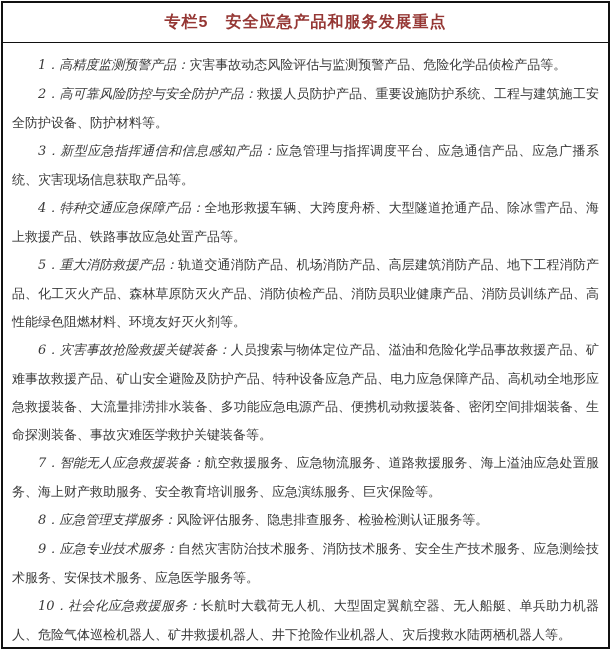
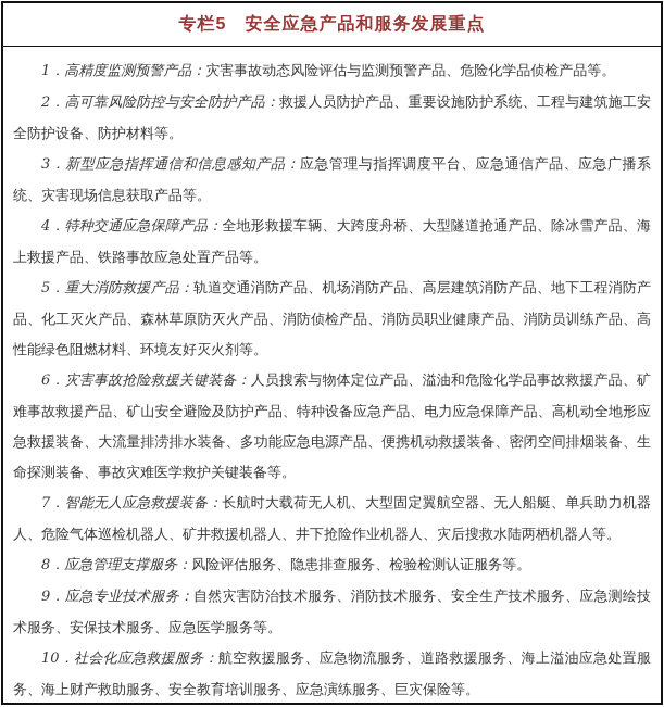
  专栏5 安全应急产品和服务发展重点
  1．高精度监测预警产品：灾害事故动态风险评估与监测预警产品、危险化学品侦检产品等。
  2．高可靠风险防控与安全防护产品：救援人员防护产品、重要设施防护系统、工程与建筑施工安全防护设备、防护材料等。
  3．新型应急指挥通信和信息感知产品：应急管理与指挥调度平台、应急通信产品、应急广播系统、灾害现场信息获取产品等。
  4．特种交通应急保障产品：全地形救援车辆、大跨度舟桥、大型隧道抢通产品、除冰雪产品、海上救援产品、铁路事故应急处置产品等。
  5．重大消防救援产品：轨道交通消防产品、机场消防产品、高层建筑消防产品、地下工程消防产品、化工灭火产品、森林草原防灭火产品、消防侦检产品、消防员职业健康产品、消防员训练产品、高性能绿色阻燃材料、环境友好灭火剂等。
  6．灾害事故抢险救援关键装备：人员搜索与物体定位产品、溢油和危险化学品事故救援产品、矿难事故救援产品、矿山安全避险及防护产品、特种设备应急产品、电力应急保障产品、高机动全地形应急救援装备、大流量排涝排水装备、多功能应急电源产品、便携机动救援装备、密闭空间排烟装备、生命探测装备、事故灾难医学救护关键装备等。
- 7．智能无人应急救援装备：航空救援服务、应急物流服务、道路救援服务、海上溢油应急处置服务、海上财产救助服务、安全教育培训服务、应急演练服务、巨灾保险等。
+ 7．智能无人应急救援装备：长航时大载荷无人机、大型固定翼航空器、无人船艇、单兵助力机器人、危险气体巡检机器人、矿井救援机器人、井下抢险作业机器人、灾后搜救水陆两栖机器人等。
  8．应急管理支撑服务：风险评估服务、隐患排查服务、检验检测认证服务等。
  9．应急专业技术服务：自然灾害防治技术服务、消防技术服务、安全生产技术服务、应急测绘技术服务、安保技术服务、应急医学服务等。
- 10．社会化应急救援服务：长航时大载荷无人机、大型固定翼航空器、无人船艇、单兵助力机器人、危险气体巡检机器人、矿井救援机器人、井下抢险作业机器人、灾后搜救水陆两栖机器人等。
+ 10．社会化应急救援服务：航空救援服务、应急物流服务、道路救援服务、海上溢油应急处置服务、海上财产救助服务、安全教育培训服务、应急演练服务、巨灾保险等。
